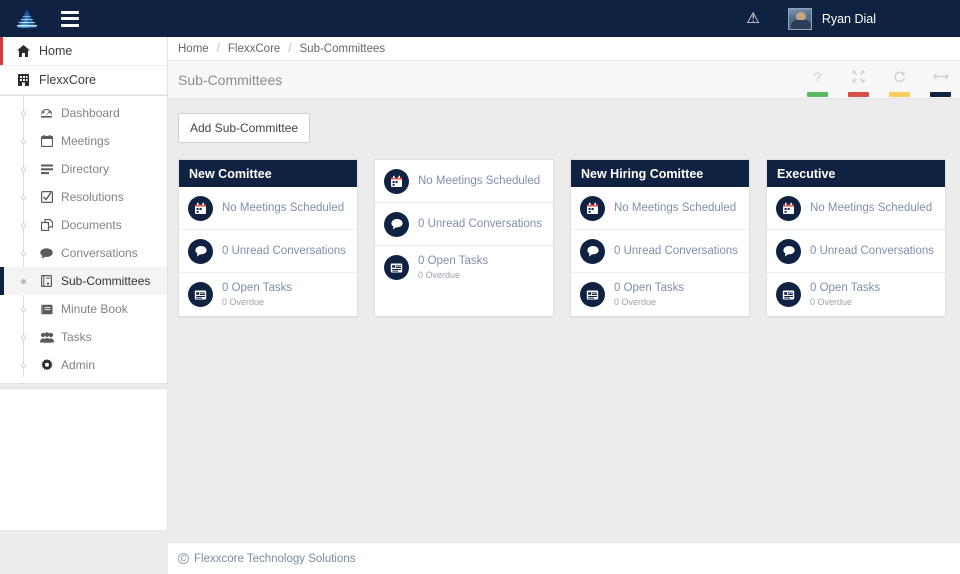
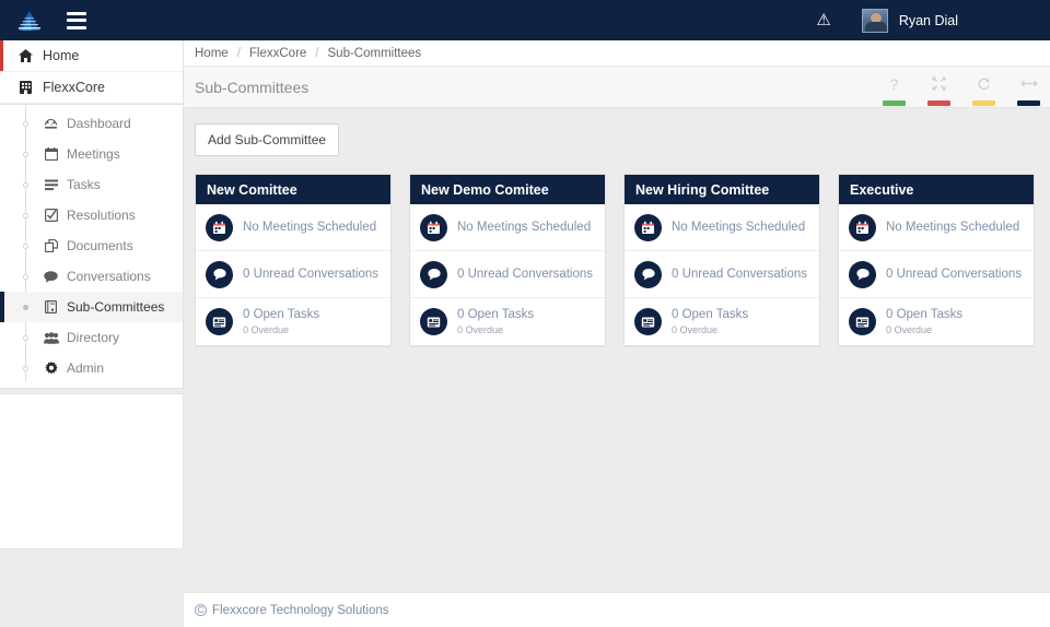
  ⚠
  Ryan Dial
  Home
  FlexxCore
  Dashboard
  Meetings
- Directory
+ Tasks
  Resolutions
  Documents
  Conversations
  Sub-Committees
- Minute Book
- Tasks
+ Directory
  Admin
  Home
  /
  FlexxCore
  /
  Sub-Committees
  Sub-Committees
  ?
  Add Sub-Committee
  New Comittee
  No Meetings Scheduled
  0 Unread Conversations
  0 Open Tasks
  0 Overdue
+ New Demo Comitee
  No Meetings Scheduled
  0 Unread Conversations
  0 Open Tasks
  0 Overdue
  New Hiring Comittee
  No Meetings Scheduled
  0 Unread Conversations
  0 Open Tasks
  0 Overdue
  Executive
  No Meetings Scheduled
  0 Unread Conversations
  0 Open Tasks
  0 Overdue
  C
  Flexxcore Technology Solutions
